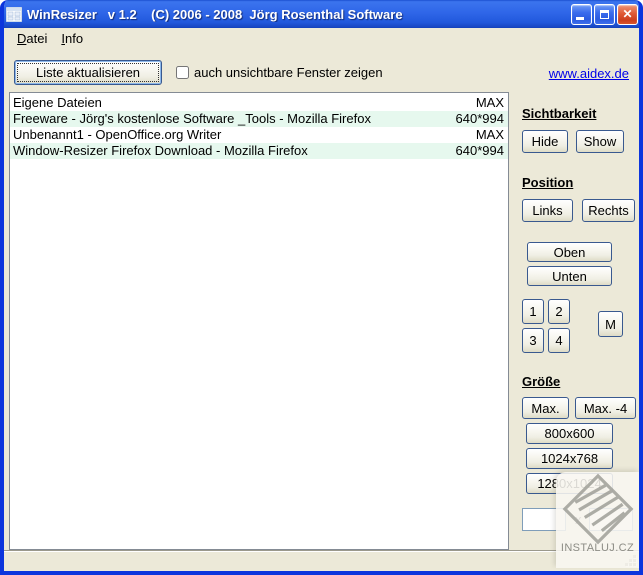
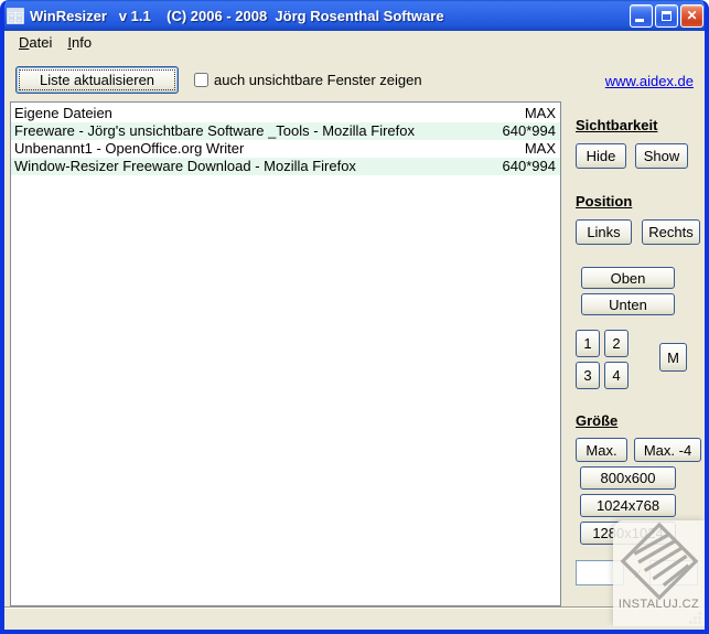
- WinResizer v 1.2 (C) 2006 - 2008 Jörg Rosenthal Software
+ WinResizer v 1.1 (C) 2006 - 2008 Jörg Rosenthal Software
  ✕
  Datei
  Info
  Liste aktualisieren
  auch unsichtbare Fenster zeigen
  www.aidex.de
  Eigene Dateien
  MAX
- Freeware - Jörg's kostenlose Software _Tools - Mozilla Firefox
+ Freeware - Jörg's unsichtbare Software _Tools - Mozilla Firefox
  640*994
  Unbenannt1 - OpenOffice.org Writer
  MAX
- Window-Resizer Firefox Download - Mozilla Firefox
+ Window-Resizer Freeware Download - Mozilla Firefox
  640*994
  Sichtbarkeit
  Hide
  Show
  Position
  Links
  Rechts
  Oben
  Unten
  1
  2
  3
  4
  M
  Größe
  Max.
  Max. -4
  800x600
  1024x768
  1280x1024
  x
  INSTALUJ.CZ
